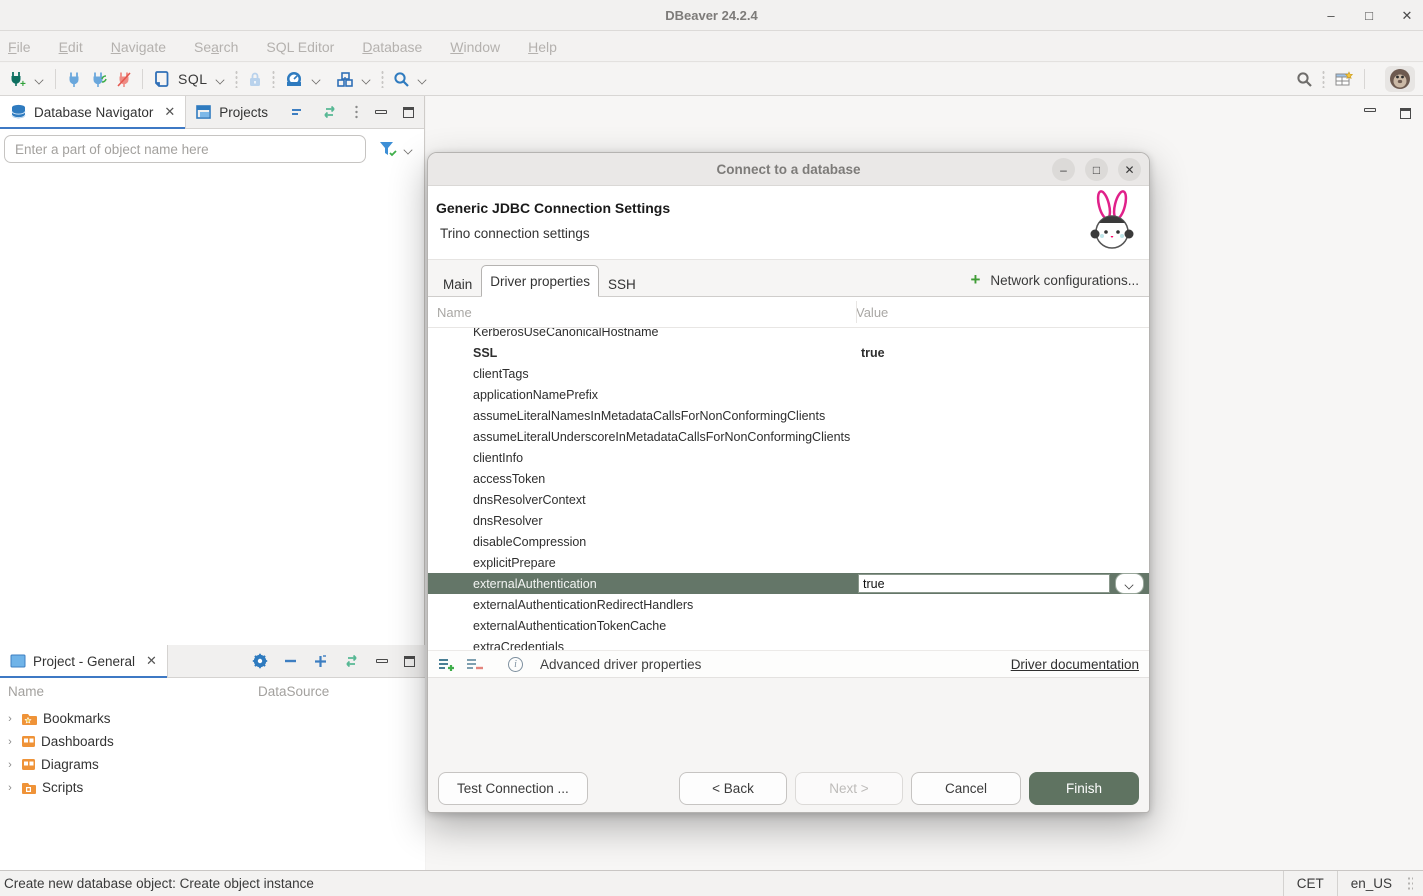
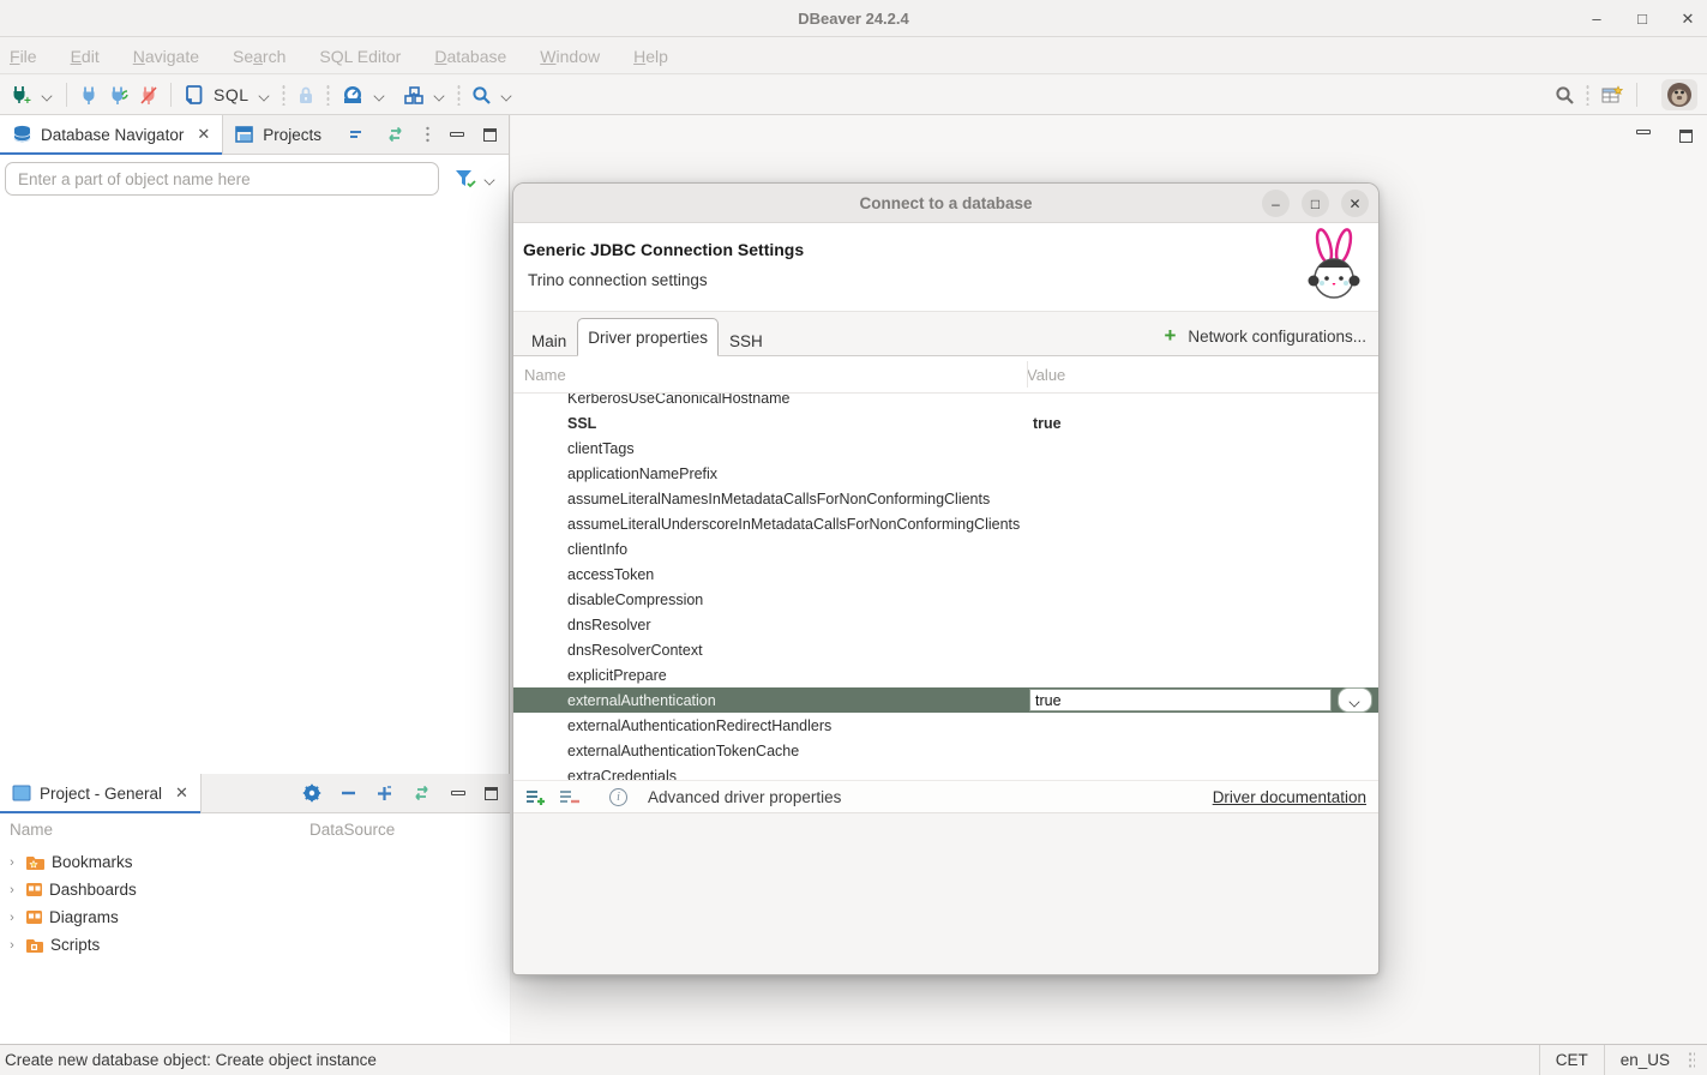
  DBeaver 24.2.4
  –
  □
  ✕
  File
  Edit
  Navigate
  Search
  SQL Editor
  Database
  Window
  Help
  +
  SQL
  Database Navigator
  ✕
  Projects
  Enter a part of object name here
  Project - General
  ✕
  Name
  DataSource
  ›
  Bookmarks
  ›
  Dashboards
  ›
  Diagrams
  ›
  Scripts
  Create new database object: Create object instance
  CET
  en_US
  Connect to a database
  –
  □
  ✕
  Generic JDBC Connection Settings
  Trino connection settings
  Main
  Driver properties
  SSH
  +
  Network configurations...
  Name
  Value
  KerberosUseCanonicalHostname
  SSL
  true
  clientTags
  applicationNamePrefix
  assumeLiteralNamesInMetadataCallsForNonConformingClients
  assumeLiteralUnderscoreInMetadataCallsForNonConformingClients
  clientInfo
  accessToken
- dnsResolverContext
+ disableCompression
  dnsResolver
- disableCompression
+ dnsResolverContext
  explicitPrepare
  externalAuthentication
  true
  externalAuthenticationRedirectHandlers
  externalAuthenticationTokenCache
  extraCredentials
  i
  Advanced driver properties
  Driver documentation
- Test Connection ...
- < Back
- Next >
- Cancel
- Finish
